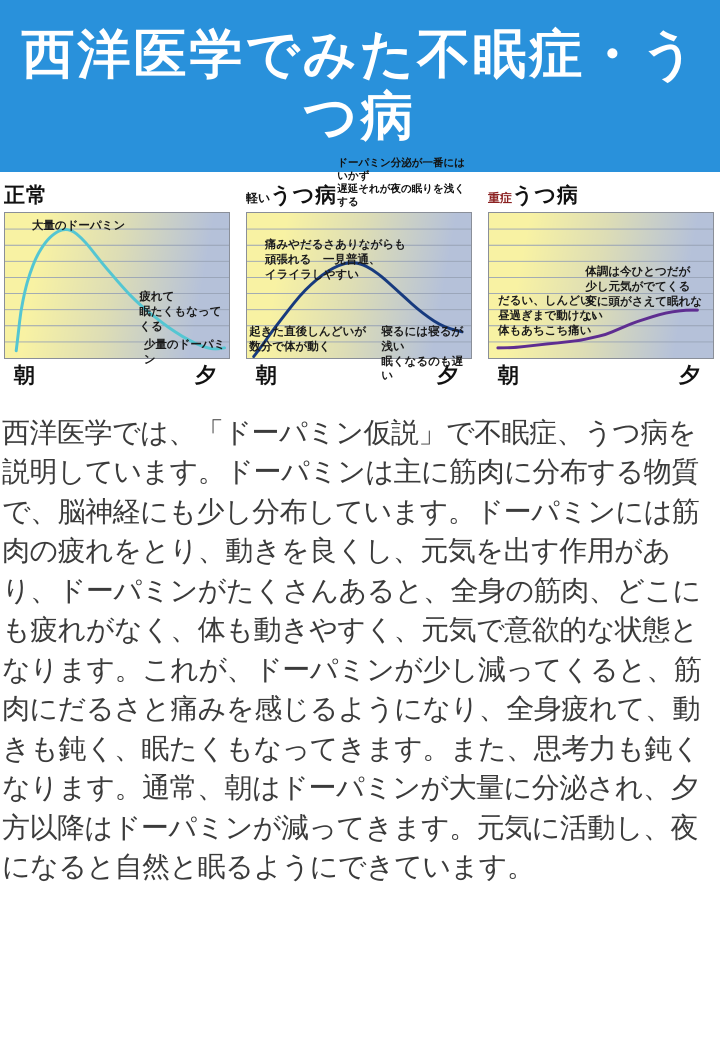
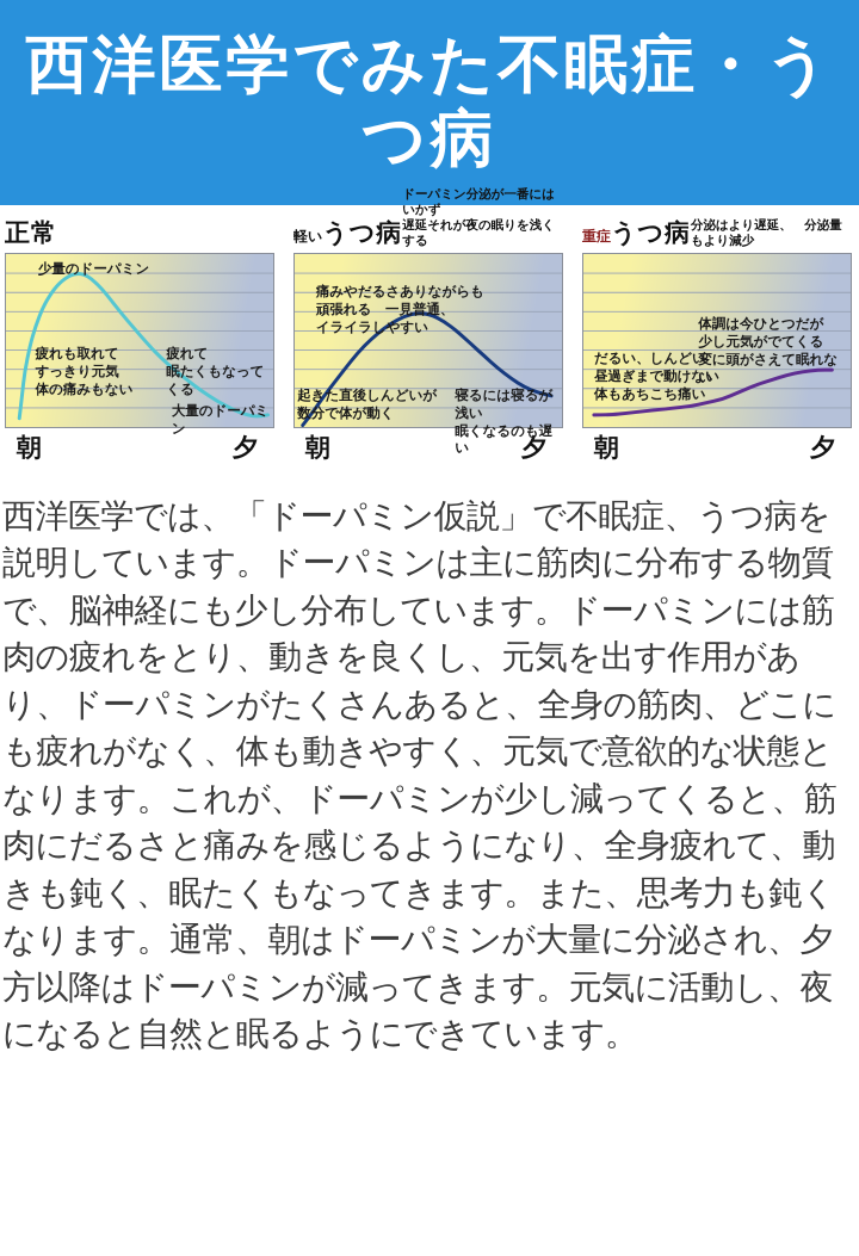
  西洋医学でみた不眠症・うつ病
  正常
- 大量のドーパミン
+ 少量のドーパミン
+ 疲れも取れて
+ すっきり元気
+ 体の痛みもない
  疲れて
  眠たくもなってくる
- 少量のドーパミン
+ 大量のドーパミン
  朝
  夕
  軽いうつ病
  ドーパミン分泌が一番にはいかず
  遅延それが夜の眠りを浅くする
  痛みやだるさありながらも
  頑張れる 一見普通、
  イライラしやすい
  起きた直後しんどいが
  数分で体が動く
  寝るには寝るが浅い
  眠くなるのも遅い
  朝
  夕
  重症うつ病
+ 分泌はより遅延、 分泌量もより減少
  だるい、しんどい
  昼過ぎまで動けない
  体もあちこち痛い
  体調は今ひとつだが
  少し元気がでてくる
  変に頭がさえて眠れない
  朝
  夕
  西洋医学では、「ドーパミン仮説」で不眠症、うつ病を説明しています。ドーパミンは主に筋肉に分布する物質で、脳神経にも少し分布しています。ドーパミンには筋肉の疲れをとり、動きを良くし、元気を出す作用があり、ドーパミンがたくさんあると、全身の筋肉、どこにも疲れがなく、体も動きやすく、元気で意欲的な状態となります。これが、ドーパミンが少し減ってくると、筋肉にだるさと痛みを感じるようになり、全身疲れて、動きも鈍く、眠たくもなってきます。また、思考力も鈍くなります。通常、朝はドーパミンが大量に分泌され、夕方以降はドーパミンが減ってきます。元気に活動し、夜になると自然と眠るようにできています。
